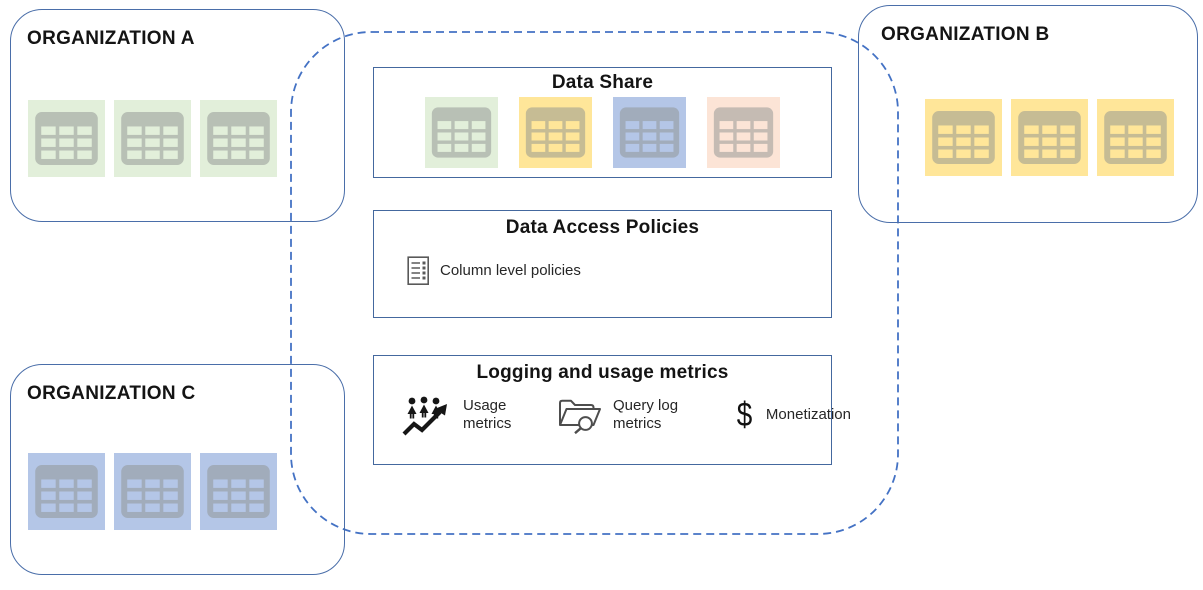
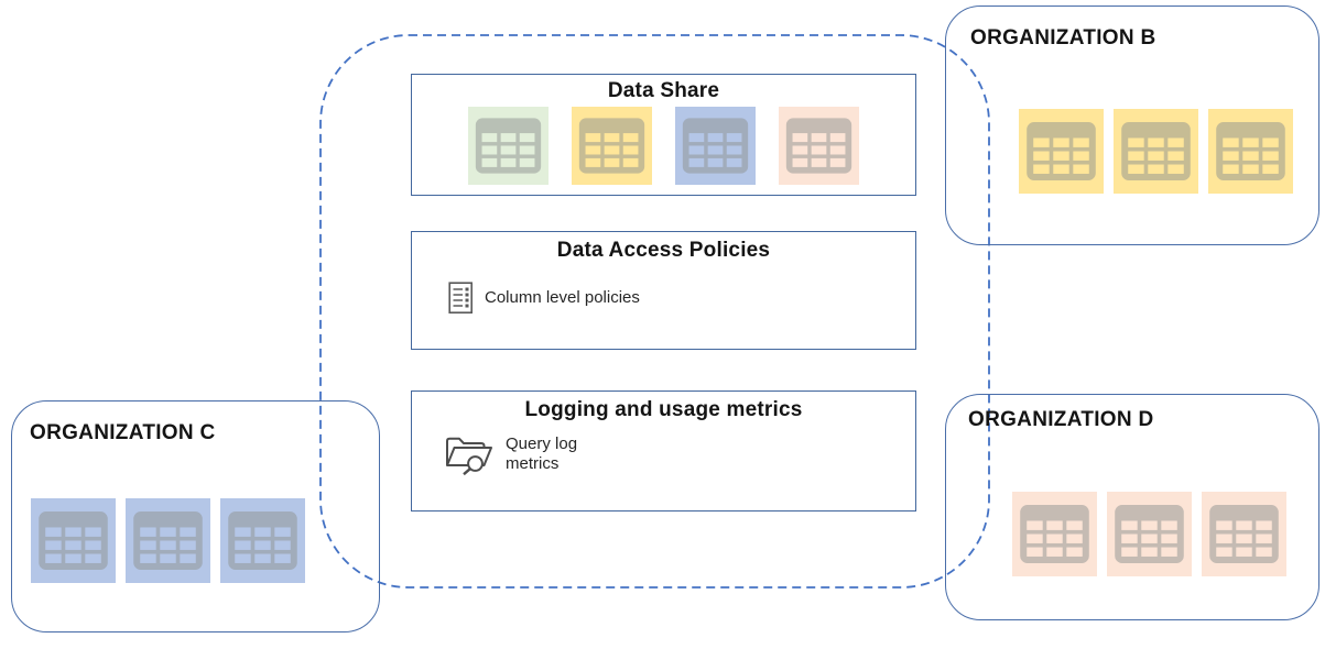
- ORGANIZATION A
  ORGANIZATION B
  ORGANIZATION C
+ ORGANIZATION D
  Data Share
  Data Access Policies
  Column level policies
  Logging and usage metrics
- Usage metrics
  Query log metrics
- $
- Monetization
